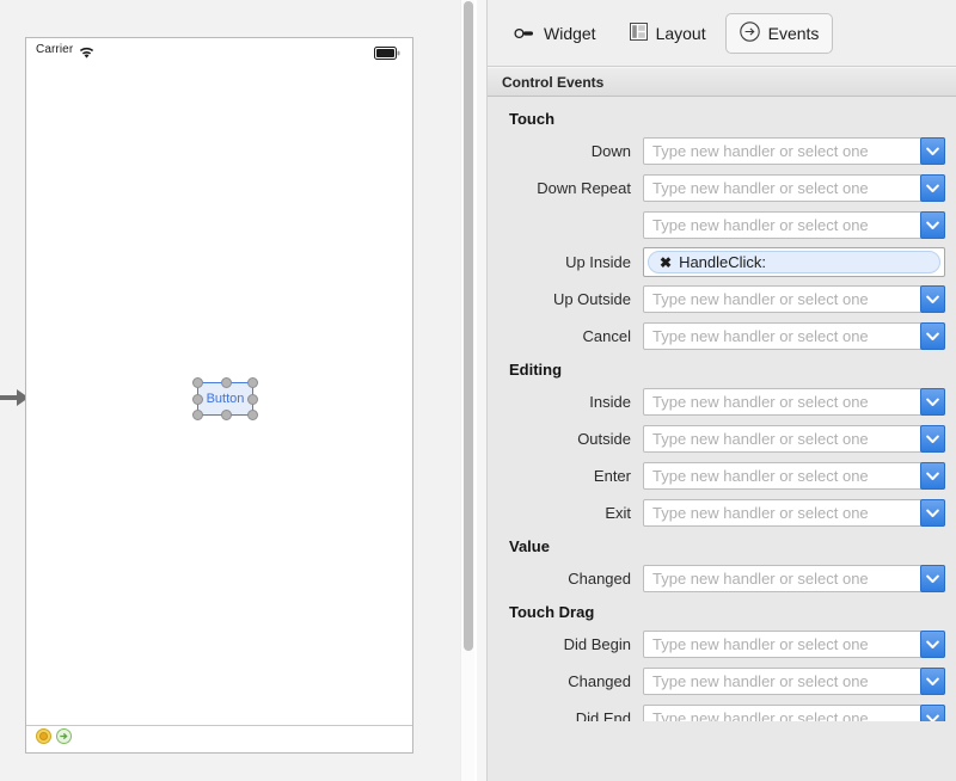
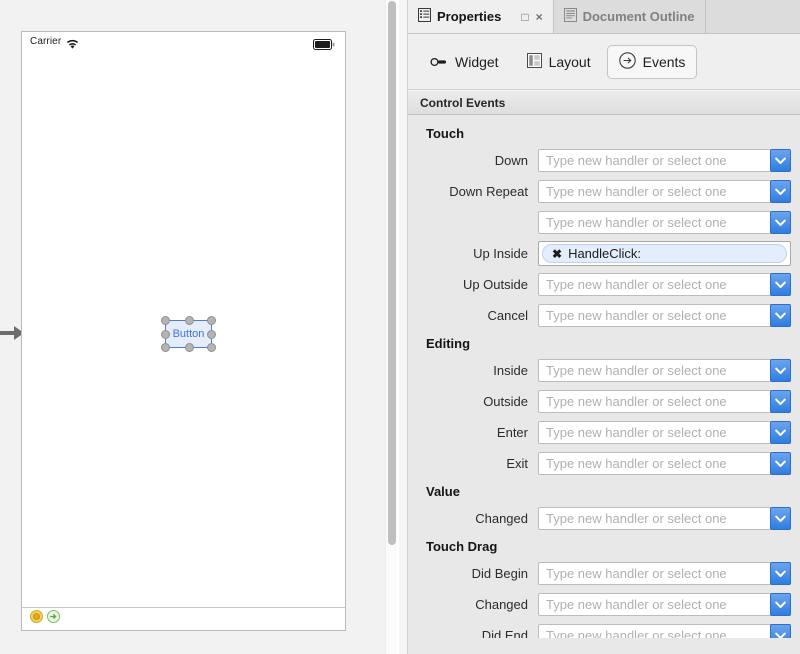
  Carrier
  Button
+ Properties
+ □
+ ×
+ Document Outline
  Widget
  Layout
  Events
  Control Events
  Touch
  Down
  Type new handler or select one
  Down Repeat
  Type new handler or select one
  Type new handler or select one
  Up Inside
  ✖
  HandleClick:
  Up Outside
  Type new handler or select one
  Cancel
  Type new handler or select one
  Editing
  Inside
  Type new handler or select one
  Outside
  Type new handler or select one
  Enter
  Type new handler or select one
  Exit
  Type new handler or select one
  Value
  Changed
  Type new handler or select one
  Touch Drag
  Did Begin
  Type new handler or select one
  Changed
  Type new handler or select one
  Did End
  Type new handler or select one
